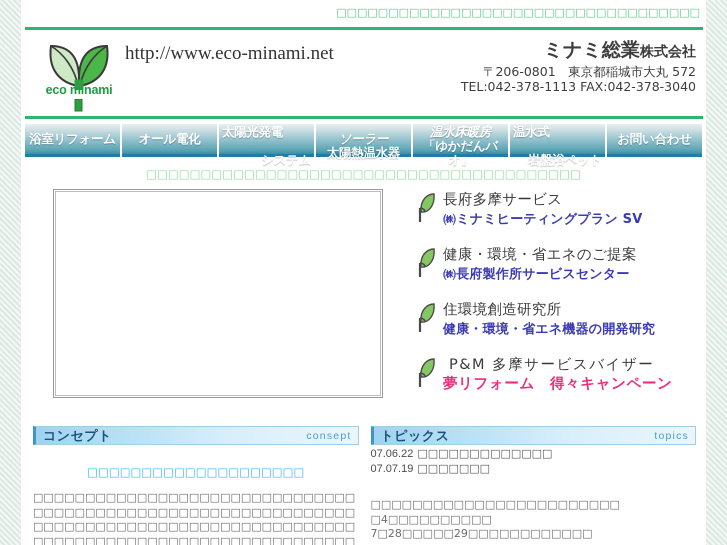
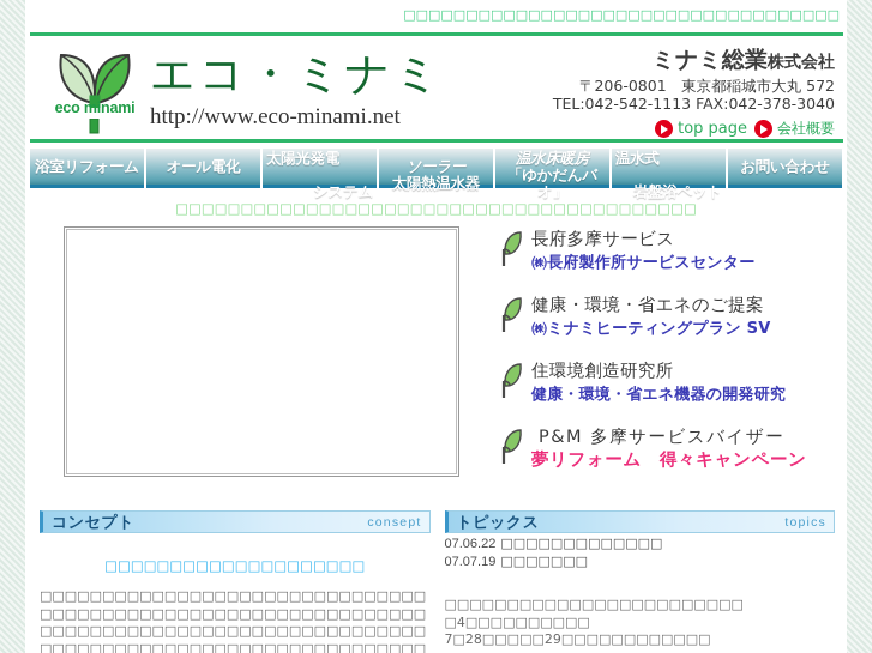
  □□□□□□□□□□□□□□□□□□□□□□□□□□□□□□□□□□□
  eco minami
+ エコ・ミナミ
  http://www.eco-minami.net
  ミナミ総業株式会社
  〒206-0801 東京都稲城市大丸 572
- TEL:042-378-1113 FAX:042-378-3040
+ TEL:042-542-1113 FAX:042-378-3040
+ top page
+ 会社概要
  浴室リフォーム
  オール電化
  太陽光発電
  システム
  ソーラー 太陽熱温水器
  温水床暖房 「ゆかだんバオ」
  温水式
  岩盤浴ペット
  お問い合わせ
  □□□□□□□□□□□□□□□□□□□□□□□□□□□□□□□□□□□□□□□□
  長府多摩サービス
- ㈱ミナミヒーティングプラン SV
+ ㈱長府製作所サービスセンター
  健康・環境・省エネのご提案
- ㈱長府製作所サービスセンター
+ ㈱ミナミヒーティングプラン SV
  住環境創造研究所
  健康・環境・省エネ機器の開発研究
  P&M 多摩サービスバイザー
  夢リフォーム 得々キャンペーン
  コンセプト
  consept
  □□□□□□□□□□□□□□□□□□□□
  □□□□□□□□□□□□□□□□□□□□□□□□□□□□□□□□□□□□□□□□□□□□□□□□□□□□□□□□□□□□□□□□□□□□□□□□□□□□□□□□□□□□□□□□□□□□□□□□□□□□□□□□□□□□□□□□□□□□□□□□□□□□
  トピックス
  topics
  07.06.22 □□□□□□□□□□□□□
  07.07.19 □□□□□□□
  □□□□□□□□□□□□□□□□□□□□□□□□
  □4□□□□□□□□□□
  7□28□□□□□29□□□□□□□□□□□□
